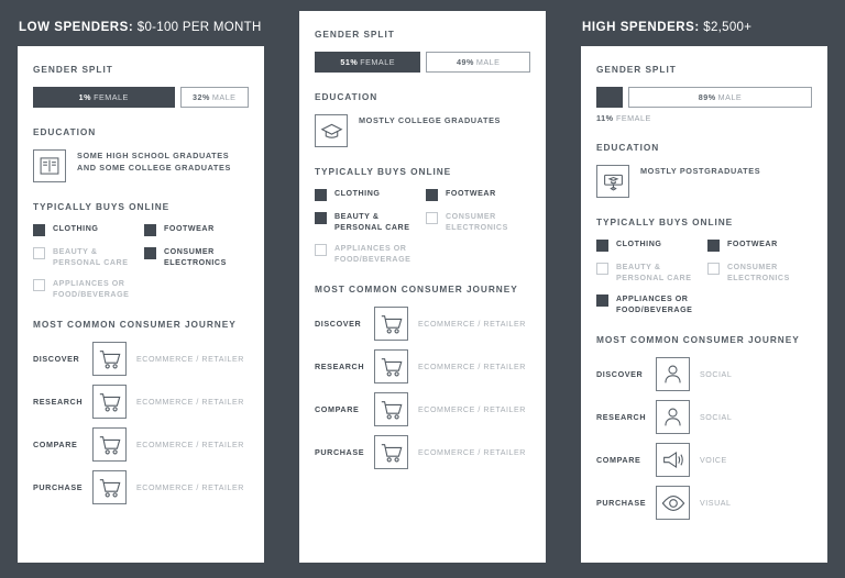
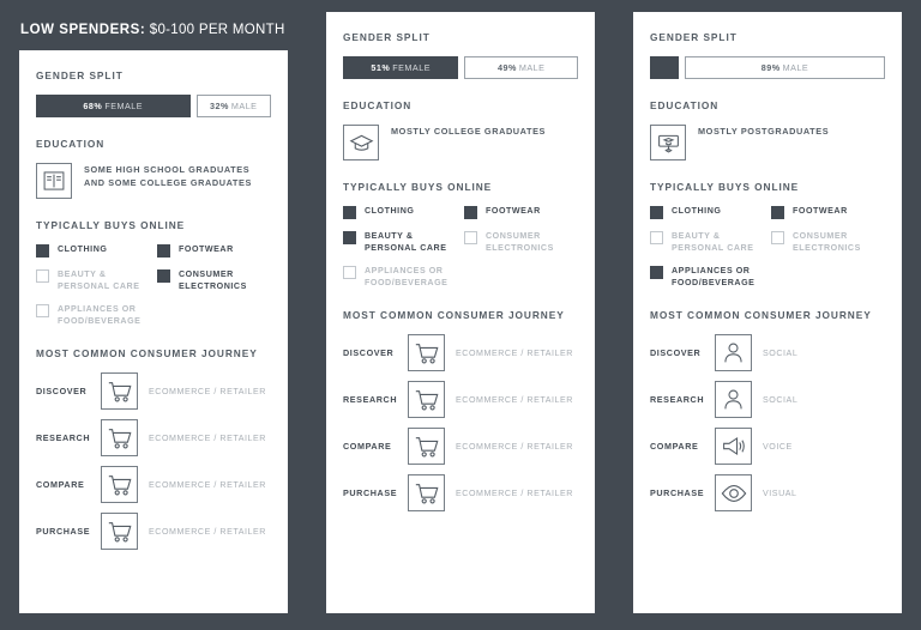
  LOW SPENDERS: $0-100 PER MONTH
  GENDER SPLIT
- 1%
+ 68%
  FEMALE
  32%
  MALE
  EDUCATION
  SOME HIGH SCHOOL GRADUATES AND SOME COLLEGE GRADUATES
  TYPICALLY BUYS ONLINE
  CLOTHING
  FOOTWEAR
  BEAUTY & PERSONAL CARE
  CONSUMER ELECTRONICS
  APPLIANCES OR FOOD/BEVERAGE
  MOST COMMON CONSUMER JOURNEY
  DISCOVER
  ECOMMERCE / RETAILER
  RESEARCH
  ECOMMERCE / RETAILER
  COMPARE
  ECOMMERCE / RETAILER
  PURCHASE
  ECOMMERCE / RETAILER
  GENDER SPLIT
  51%
  FEMALE
  49%
  MALE
  EDUCATION
  MOSTLY COLLEGE GRADUATES
  TYPICALLY BUYS ONLINE
  CLOTHING
  FOOTWEAR
  BEAUTY & PERSONAL CARE
  CONSUMER ELECTRONICS
  APPLIANCES OR FOOD/BEVERAGE
  MOST COMMON CONSUMER JOURNEY
  DISCOVER
  ECOMMERCE / RETAILER
  RESEARCH
  ECOMMERCE / RETAILER
  COMPARE
  ECOMMERCE / RETAILER
  PURCHASE
  ECOMMERCE / RETAILER
- HIGH SPENDERS: $2,500+
  GENDER SPLIT
  89%
  MALE
- 11% FEMALE
  EDUCATION
  MOSTLY POSTGRADUATES
  TYPICALLY BUYS ONLINE
  CLOTHING
  FOOTWEAR
  BEAUTY & PERSONAL CARE
  CONSUMER ELECTRONICS
  APPLIANCES OR FOOD/BEVERAGE
  MOST COMMON CONSUMER JOURNEY
  DISCOVER
  SOCIAL
  RESEARCH
  SOCIAL
  COMPARE
  VOICE
  PURCHASE
  VISUAL
